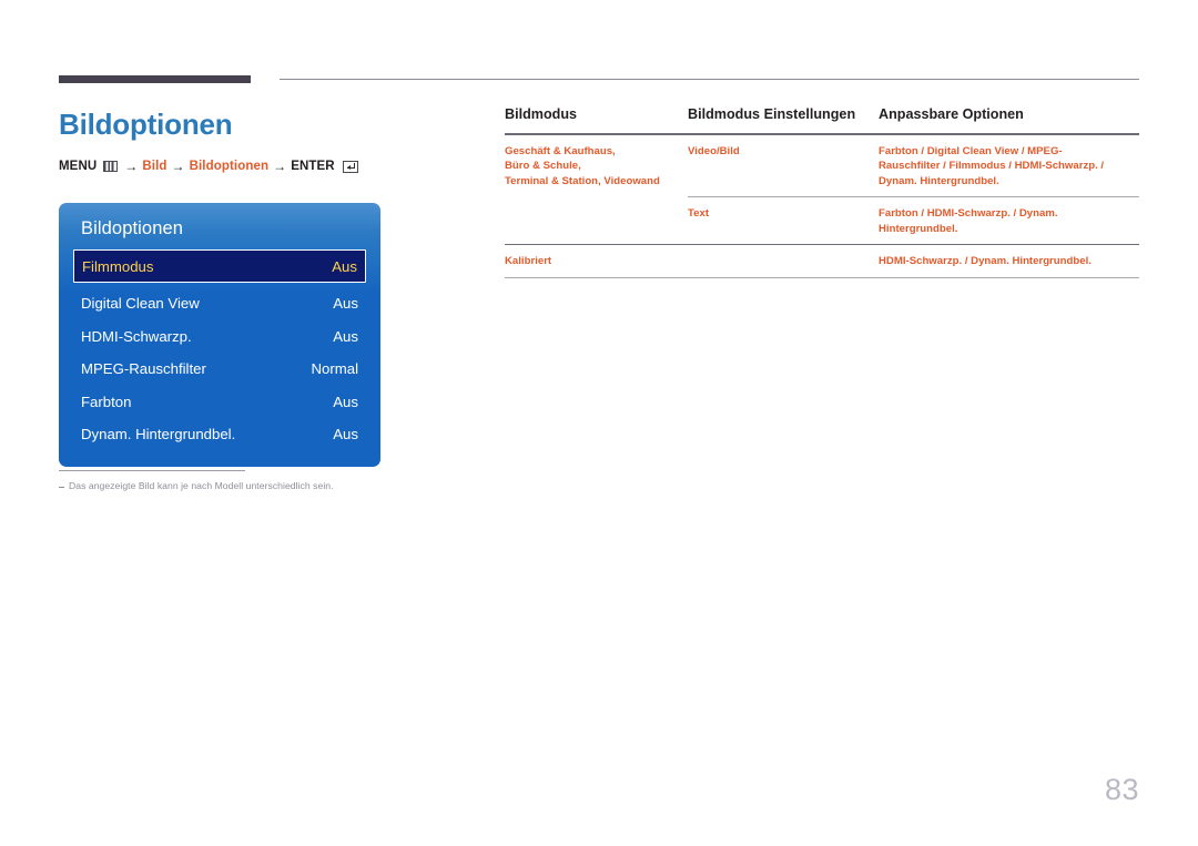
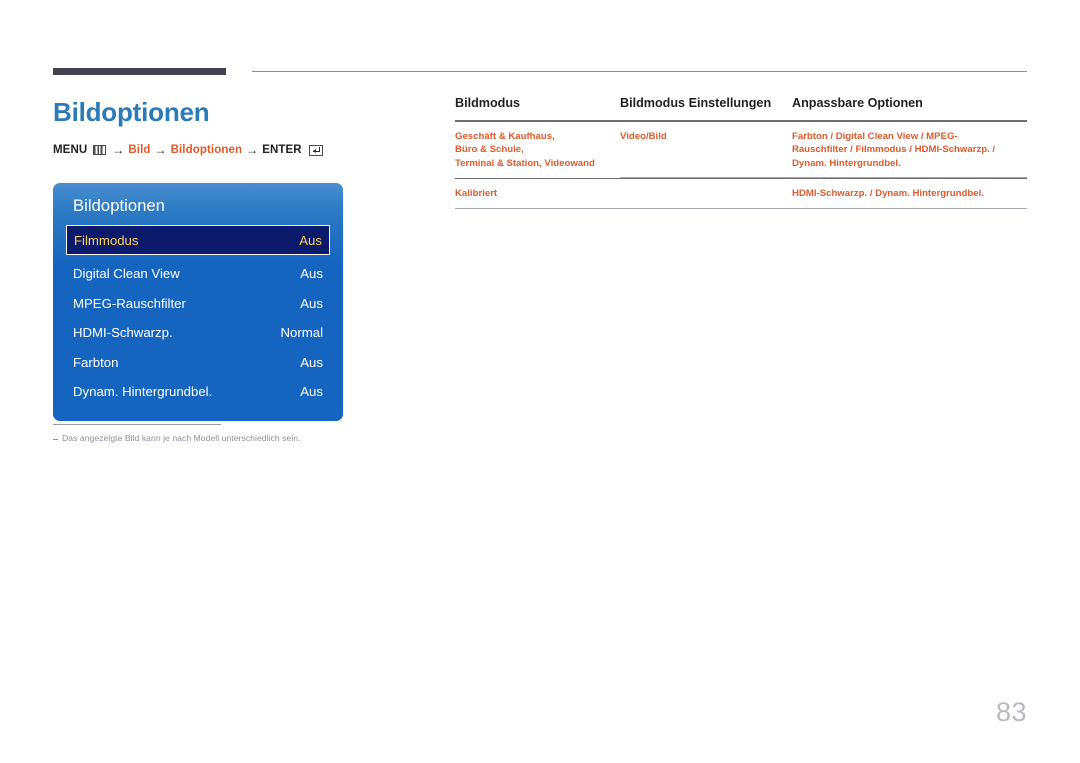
  Bildoptionen
  MENU
  →
  Bild
  →
  Bildoptionen
  →
  ENTER
  Bildoptionen
  Filmmodus
  Aus
  Digital Clean View
  Aus
- HDMI-Schwarzp.
+ MPEG-Rauschfilter
  Aus
- MPEG-Rauschfilter
+ HDMI-Schwarzp.
  Normal
  Farbton
  Aus
  Dynam. Hintergrundbel.
  Aus
  Das angezeigte Bild kann je nach Modell unterschiedlich sein.
  Bildmodus
  Bildmodus Einstellungen
  Anpassbare Optionen
  Geschäft & Kaufhaus,
  Büro & Schule,
  Terminal & Station, Videowand
  Video/Bild
  Farbton / Digital Clean View / MPEG-Rauschfilter / Filmmodus / HDMI-Schwarzp. / Dynam. Hintergrundbel.
- Text
- Farbton / HDMI-Schwarzp. / Dynam. Hintergrundbel.
  Kalibriert
  HDMI-Schwarzp. / Dynam. Hintergrundbel.
  83
